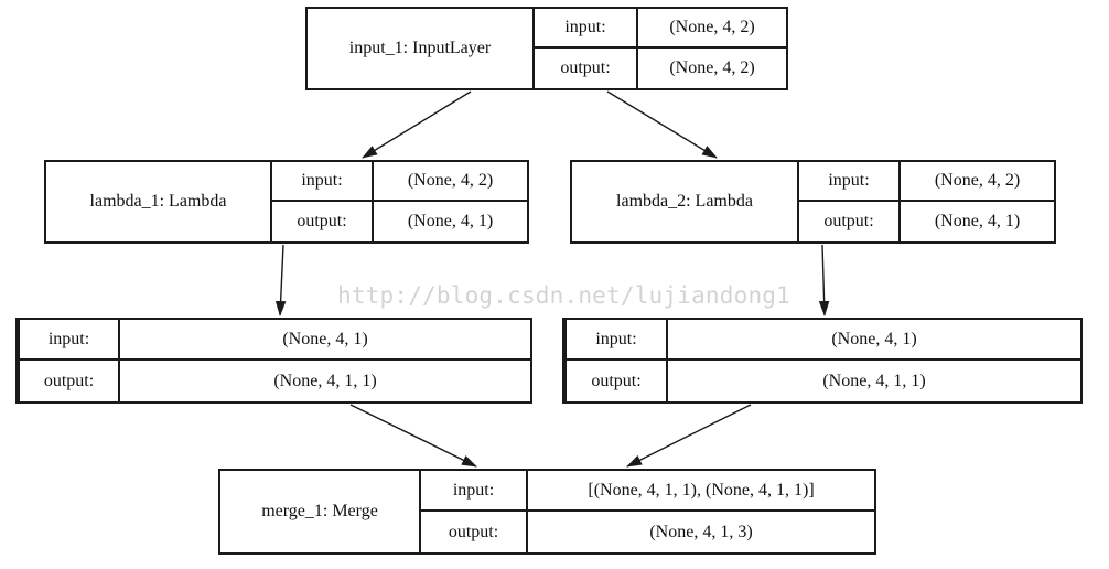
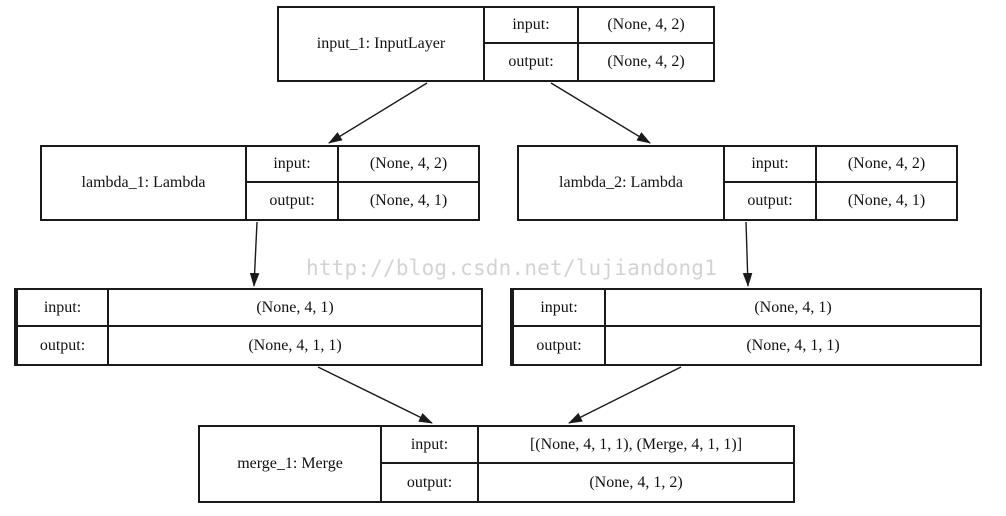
  http://blog.csdn.net/lujiandong1
  input_1: InputLayer
  input:
  output:
  (None, 4, 2)
  (None, 4, 2)
  lambda_1: Lambda
  input:
  output:
  (None, 4, 2)
  (None, 4, 1)
  lambda_2: Lambda
  input:
  output:
  (None, 4, 2)
  (None, 4, 1)
  input:
  output:
  (None, 4, 1)
  (None, 4, 1, 1)
  input:
  output:
  (None, 4, 1)
  (None, 4, 1, 1)
  merge_1: Merge
  input:
  output:
- [(None, 4, 1, 1), (None, 4, 1, 1)]
+ [(None, 4, 1, 1), (Merge, 4, 1, 1)]
- (None, 4, 1, 3)
+ (None, 4, 1, 2)
